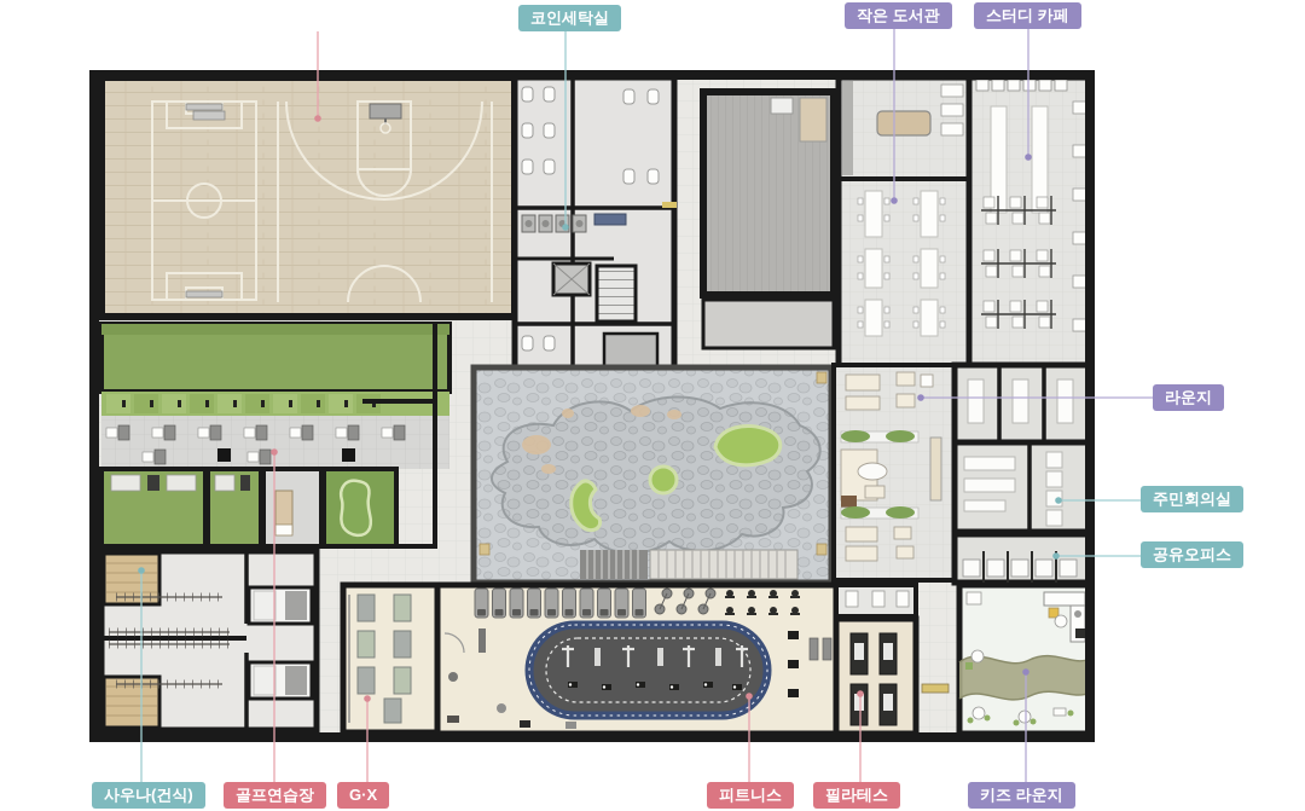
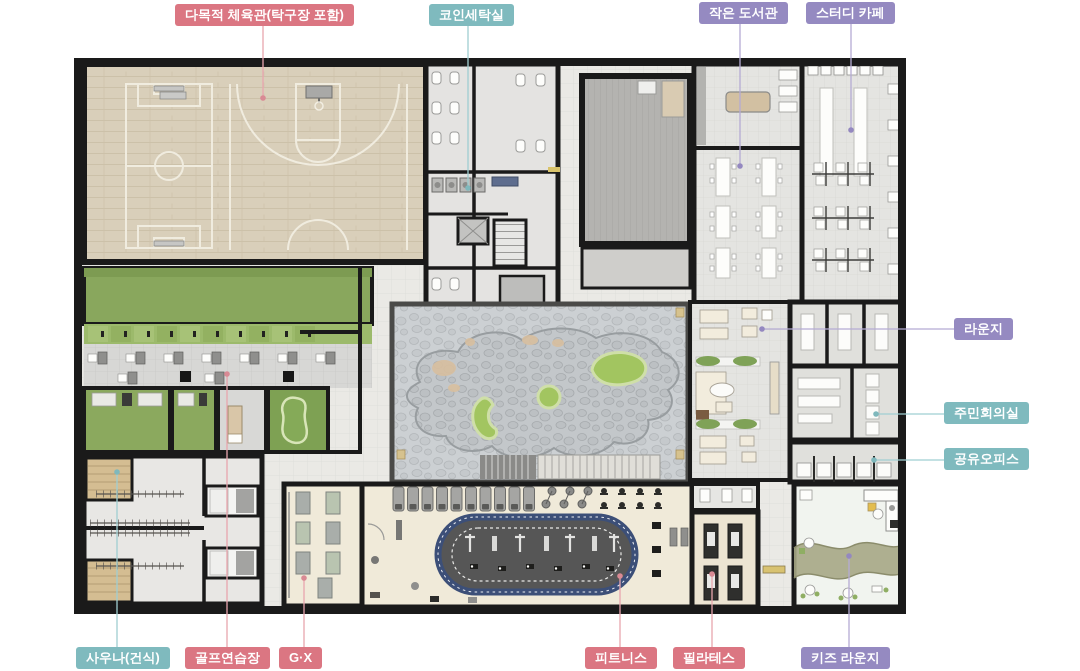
+ 다목적 체육관(탁구장 포함)
  코인세탁실
  작은 도서관
  스터디 카페
  라운지
  주민회의실
  공유오피스
  사우나(건식)
  골프연습장
  G·X
  피트니스
  필라테스
  키즈 라운지
